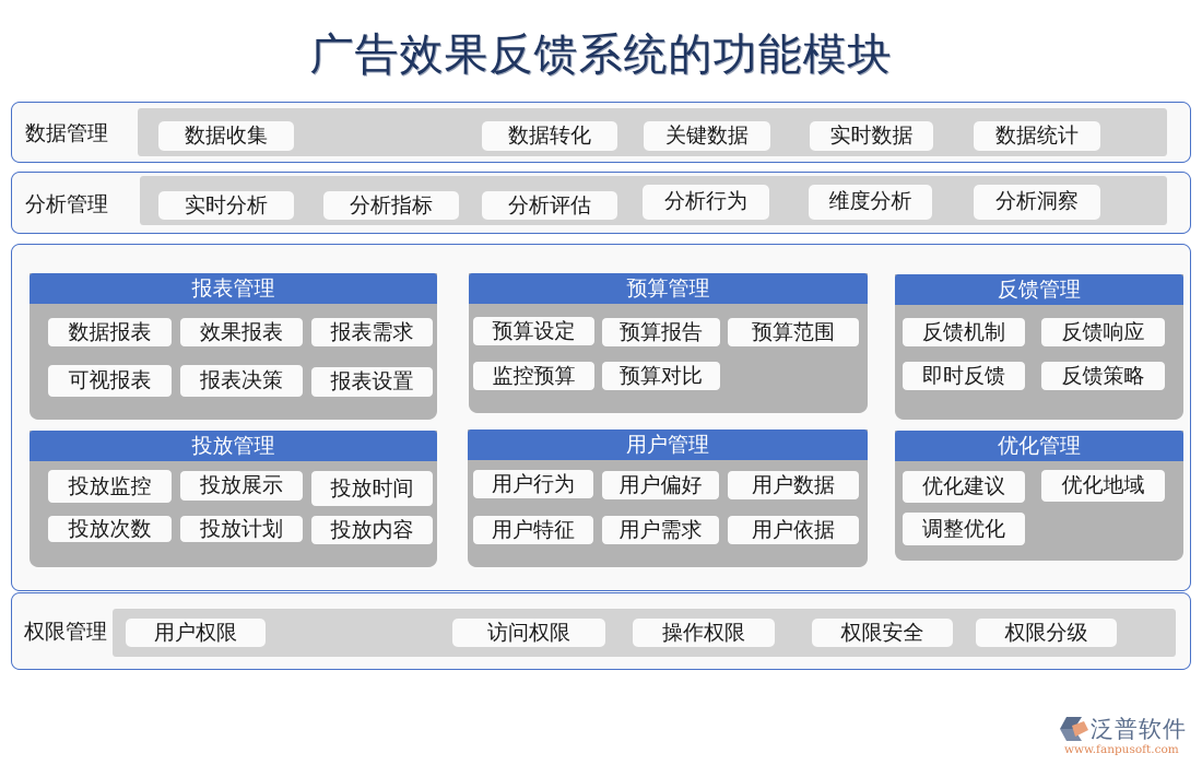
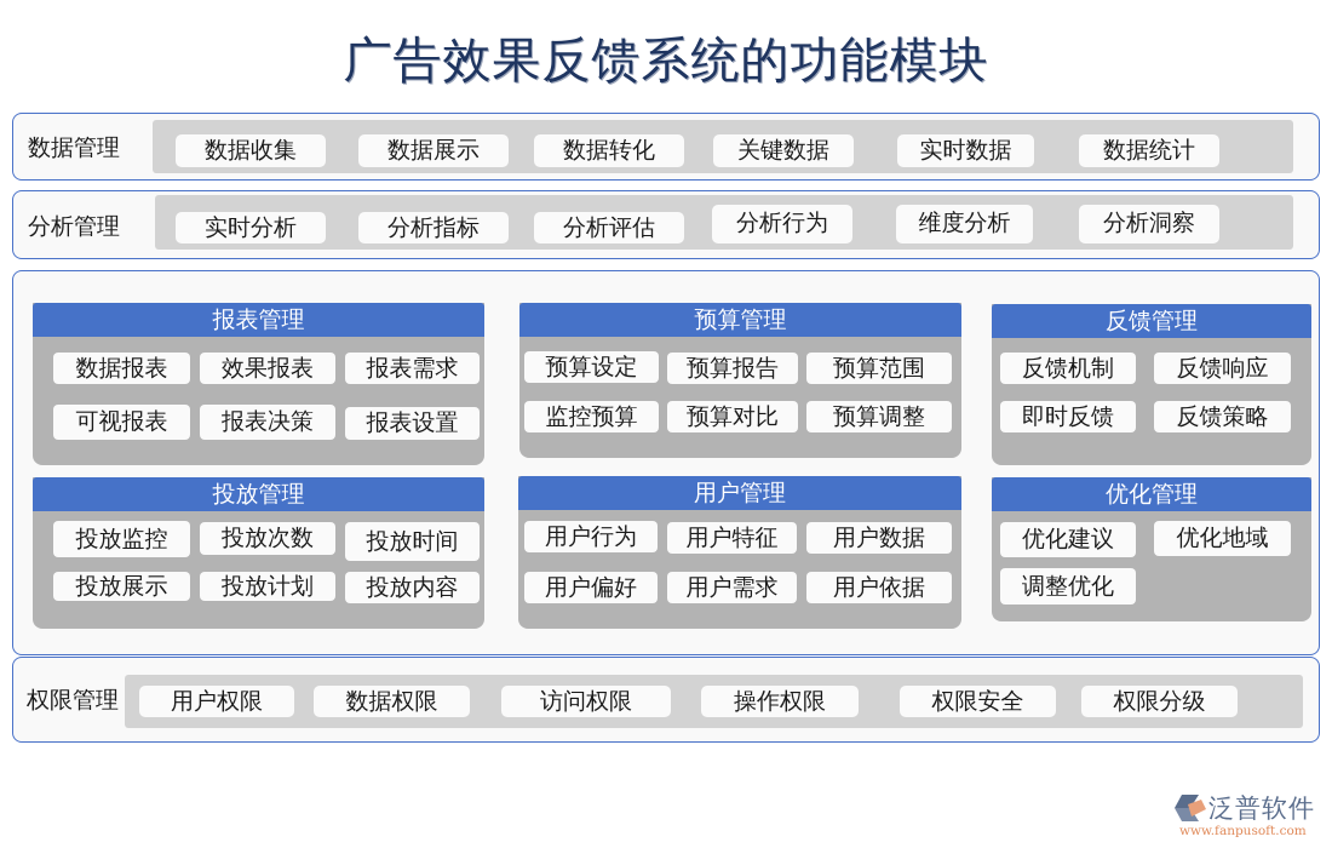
  广告效果反馈系统的功能模块
  数据管理
  数据收集
+ 数据展示
  数据转化
  关键数据
  实时数据
  数据统计
  分析管理
  实时分析
  分析指标
  分析评估
  分析行为
  维度分析
  分析洞察
  报表管理
  数据报表
  效果报表
  报表需求
  可视报表
  报表决策
  报表设置
  预算管理
  预算设定
  预算报告
  预算范围
  监控预算
  预算对比
+ 预算调整
  反馈管理
  反馈机制
  反馈响应
  即时反馈
  反馈策略
  投放管理
  投放监控
- 投放展示
+ 投放次数
  投放时间
- 投放次数
+ 投放展示
  投放计划
  投放内容
  用户管理
  用户行为
- 用户偏好
+ 用户特征
  用户数据
- 用户特征
+ 用户偏好
  用户需求
  用户依据
  优化管理
  优化建议
  优化地域
  调整优化
  权限管理
  用户权限
+ 数据权限
  访问权限
  操作权限
  权限安全
  权限分级
  泛普软件
  www.fanpusoft.com
